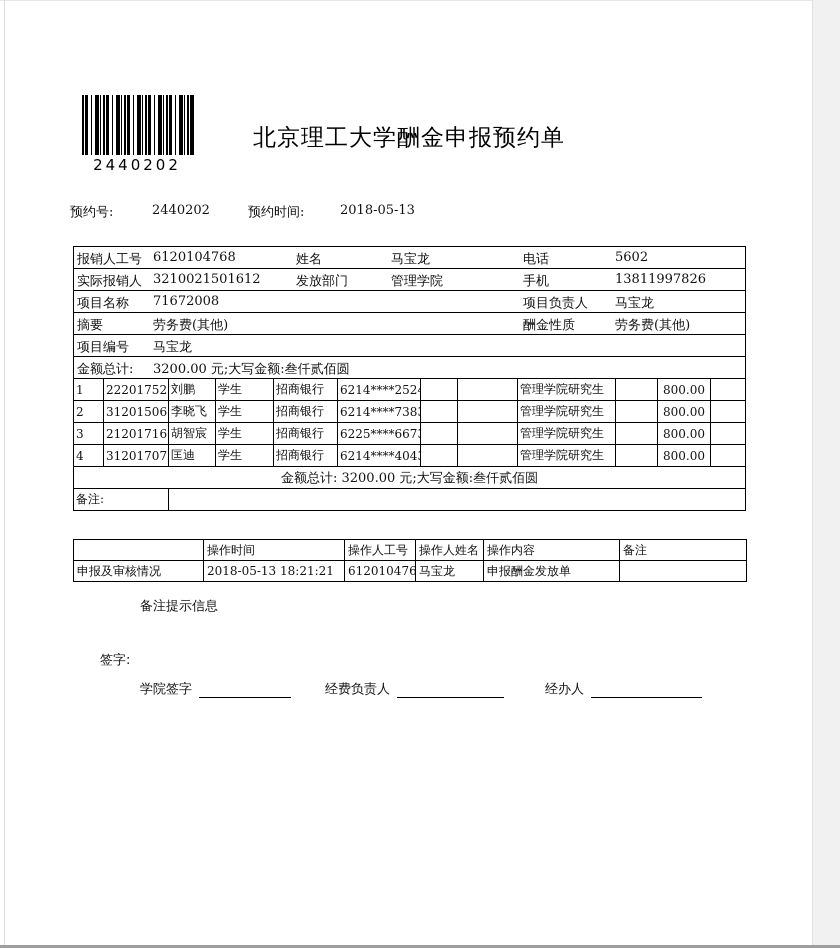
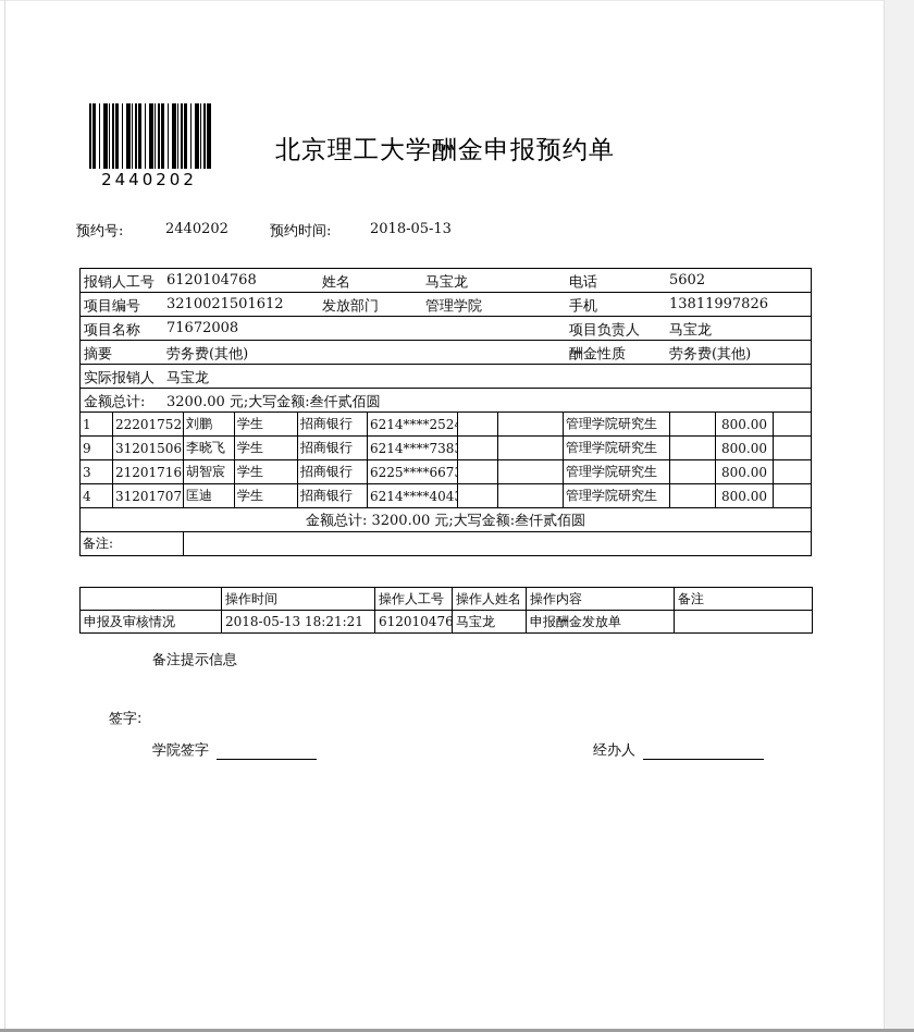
  2440202
  北京理工大学酬金申报预约单
  预约号:
  2440202
  预约时间:
  2018-05-13
  报销人工号 6120104768 姓名 马宝龙 电话 5602
- 实际报销人 3210021501612 发放部门 管理学院 手机 13811997826
+ 项目编号 3210021501612 发放部门 管理学院 手机 13811997826
  项目名称 71672008 项目负责人 马宝龙
  摘要 劳务费(其他) 酬金性质 劳务费(其他)
- 项目编号 马宝龙
+ 实际报销人 马宝龙
  金额总计: 3200.00 元;大写金额:叁仟贰佰圆
  1	22201752	刘鹏	学生	招商银行	6214****252			管理学院研究生		800.00
- 2	31201506	李晓飞	学生	招商银行	6214****738			管理学院研究生		800.00
+ 9	31201506	李晓飞	学生	招商银行	6214****738			管理学院研究生		800.00
  3	21201716	胡智宸	学生	招商银行	6225****667			管理学院研究生		800.00
  4	31201707	匡迪	学生	招商银行	6214****404			管理学院研究生		800.00
  金额总计: 3200.00 元;大写金额:叁仟贰佰圆
  备注:
  	操作时间	操作人工号	操作人姓名	操作内容	备注
  申报及审核情况	2018-05-13 18:21:21	612010476	马宝龙	申报酬金发放单
  备注提示信息
  签字:
  学院签字
- 经费负责人
  经办人
